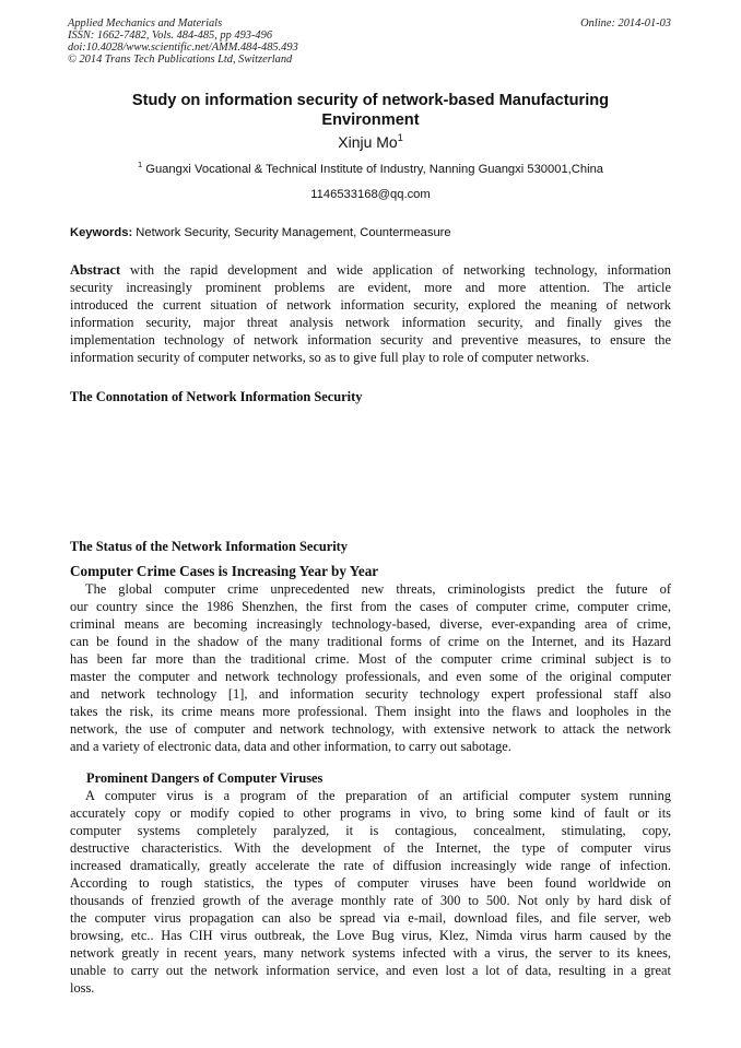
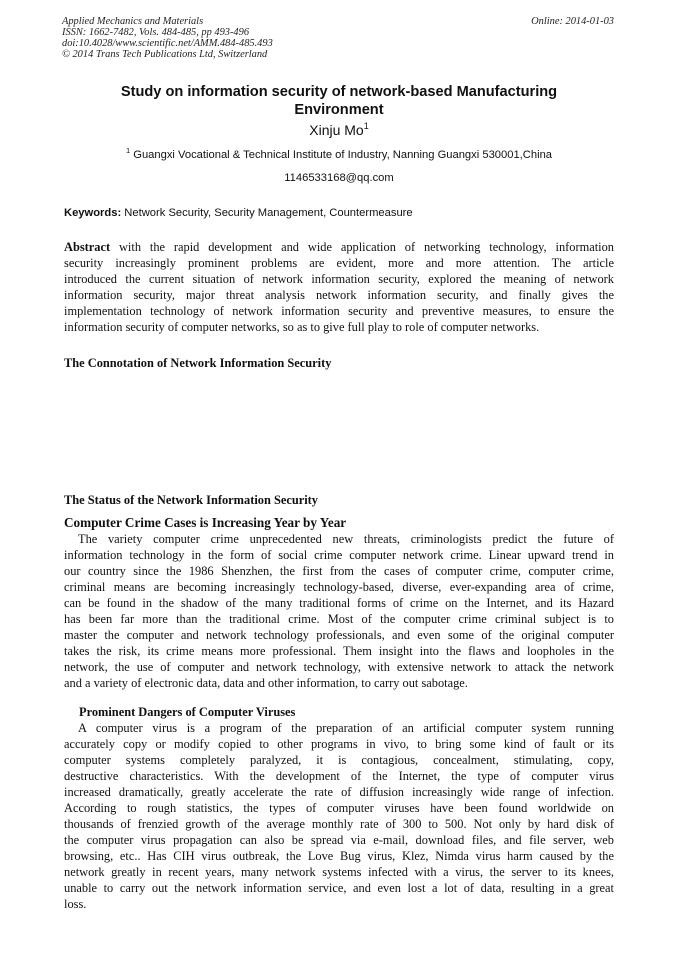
  Applied Mechanics and Materials
  ISSN: 1662-7482, Vols. 484-485, pp 493-496
  doi:10.4028/www.scientific.net/AMM.484-485.493
  © 2014 Trans Tech Publications Ltd, Switzerland
  Online: 2014-01-03
  Study on information security of network-based Manufacturing
  Environment
  Xinju Mo1
  1 Guangxi Vocational & Technical Institute of Industry, Nanning Guangxi 530001,China
  1146533168@qq.com
  Keywords: Network Security, Security Management, Countermeasure
  Abstract with the rapid development and wide application of networking technology, information
  security increasingly prominent problems are evident, more and more attention. The article
  introduced the current situation of network information security, explored the meaning of network
  information security, major threat analysis network information security, and finally gives the
  implementation technology of network information security and preventive measures, to ensure the
  information security of computer networks, so as to give full play to role of computer networks.
  The Connotation of Network Information Security
  The Status of the Network Information Security
  Computer Crime Cases is Increasing Year by Year
- The global computer crime unprecedented new threats, criminologists predict the future of
+ The variety computer crime unprecedented new threats, criminologists predict the future of
+ information technology in the form of social crime computer network crime. Linear upward trend in
  our country since the 1986 Shenzhen, the first from the cases of computer crime, computer crime,
  criminal means are becoming increasingly technology-based, diverse, ever-expanding area of crime,
  can be found in the shadow of the many traditional forms of crime on the Internet, and its Hazard
  has been far more than the traditional crime. Most of the computer crime criminal subject is to
  master the computer and network technology professionals, and even some of the original computer
- and network technology [1], and information security technology expert professional staff also
  takes the risk, its crime means more professional. Them insight into the flaws and loopholes in the
  network, the use of computer and network technology, with extensive network to attack the network
  and a variety of electronic data, data and other information, to carry out sabotage.
  Prominent Dangers of Computer Viruses
  A computer virus is a program of the preparation of an artificial computer system running
  accurately copy or modify copied to other programs in vivo, to bring some kind of fault or its
  computer systems completely paralyzed, it is contagious, concealment, stimulating, copy,
  destructive characteristics. With the development of the Internet, the type of computer virus
  increased dramatically, greatly accelerate the rate of diffusion increasingly wide range of infection.
  According to rough statistics, the types of computer viruses have been found worldwide on
  thousands of frenzied growth of the average monthly rate of 300 to 500. Not only by hard disk of
  the computer virus propagation can also be spread via e-mail, download files, and file server, web
  browsing, etc.. Has CIH virus outbreak, the Love Bug virus, Klez, Nimda virus harm caused by the
  network greatly in recent years, many network systems infected with a virus, the server to its knees,
  unable to carry out the network information service, and even lost a lot of data, resulting in a great
  loss.
